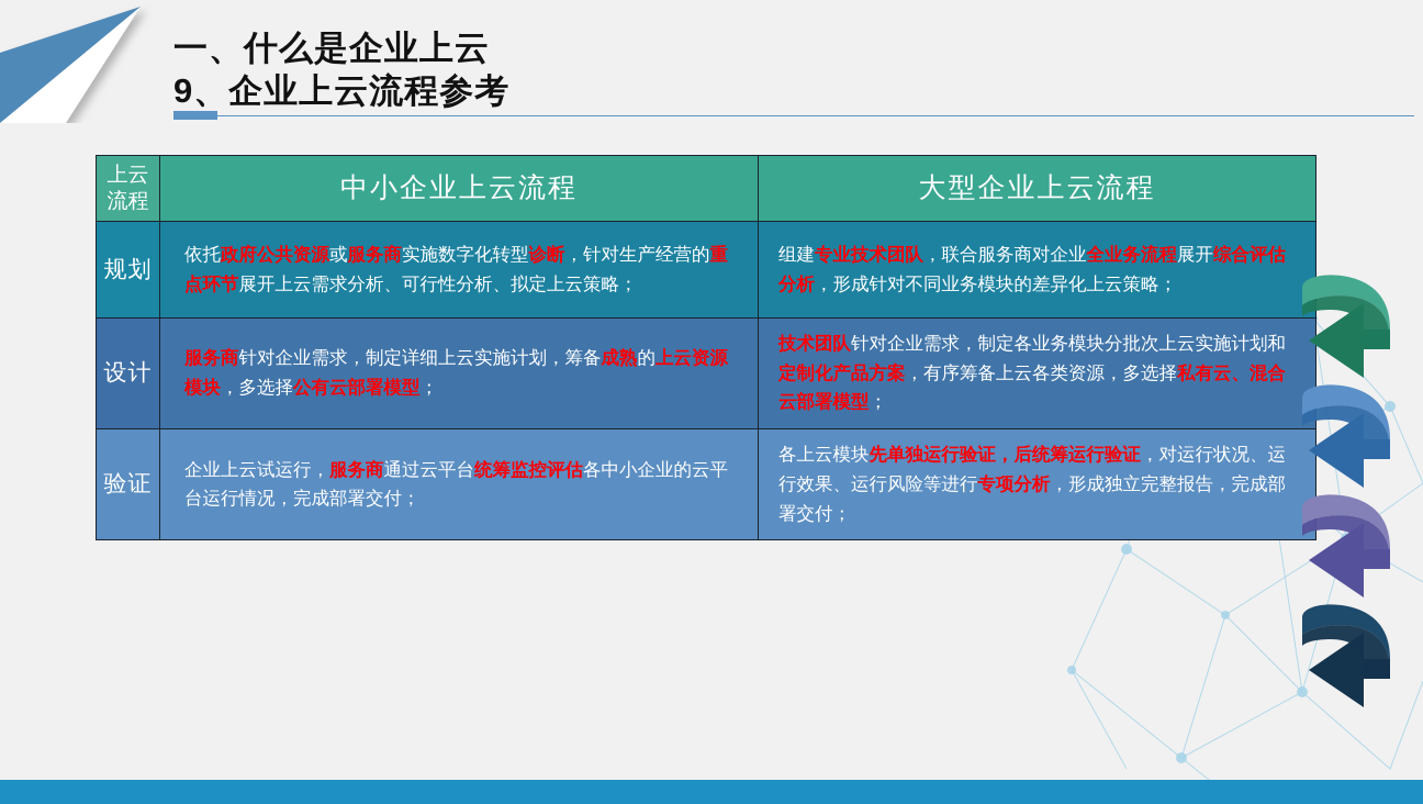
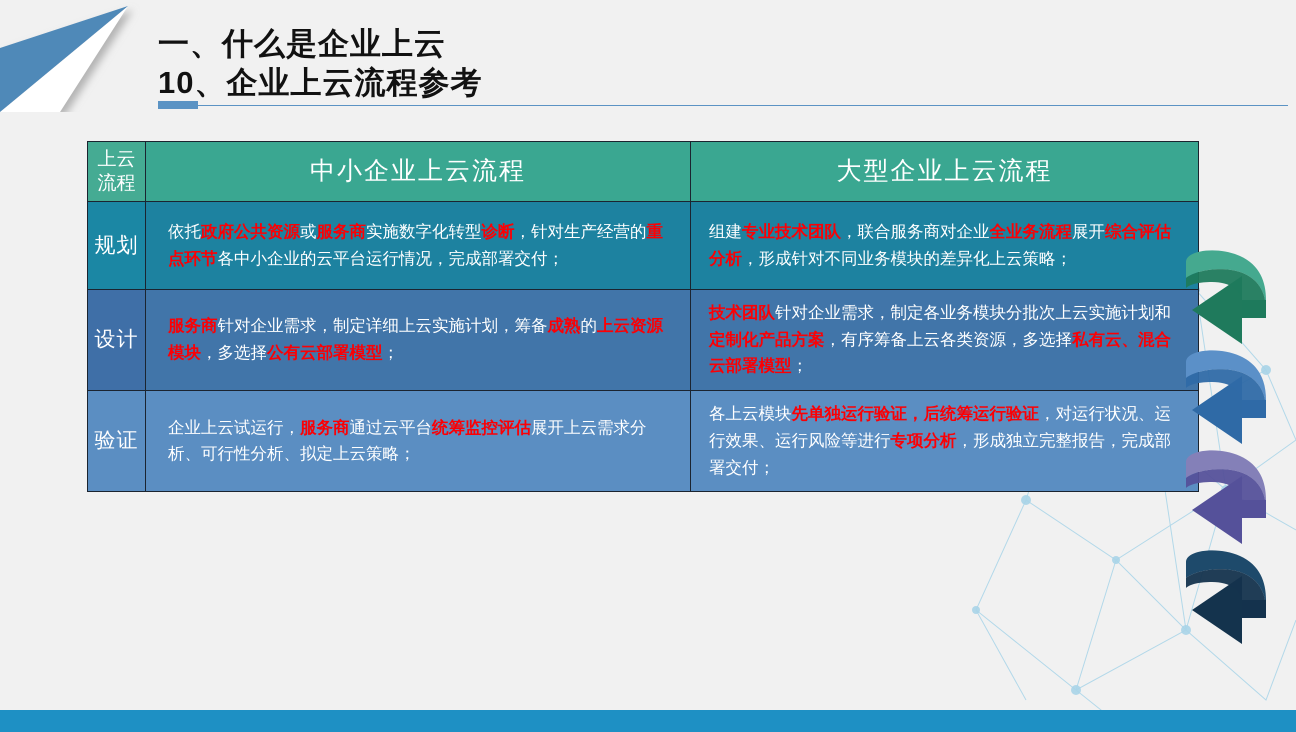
  一、什么是企业上云
- 9、企业上云流程参考
+ 10、企业上云流程参考
  上云 流程	中小企业上云流程	大型企业上云流程
- 规划	依托政府公共资源或服务商实施数字化转型诊断，针对生产经营的重点环节展开上云需求分析、可行性分析、拟定上云策略；	组建专业技术团队，联合服务商对企业全业务流程展开综合评估分析，形成针对不同业务模块的差异化上云策略；
+ 规划	依托政府公共资源或服务商实施数字化转型诊断，针对生产经营的重点环节各中小企业的云平台运行情况，完成部署交付；	组建专业技术团队，联合服务商对企业全业务流程展开综合评估分析，形成针对不同业务模块的差异化上云策略；
  设计	服务商针对企业需求，制定详细上云实施计划，筹备成熟的上云资源模块，多选择公有云部署模型；	技术团队针对企业需求，制定各业务模块分批次上云实施计划和定制化产品方案，有序筹备上云各类资源，多选择私有云、混合云部署模型；
- 验证	企业上云试运行，服务商通过云平台统筹监控评估各中小企业的云平台运行情况，完成部署交付；	各上云模块先单独运行验证，后统筹运行验证，对运行状况、运行效果、运行风险等进行专项分析，形成独立完整报告，完成部署交付；
+ 验证	企业上云试运行，服务商通过云平台统筹监控评估展开上云需求分析、可行性分析、拟定上云策略；	各上云模块先单独运行验证，后统筹运行验证，对运行状况、运行效果、运行风险等进行专项分析，形成独立完整报告，完成部署交付；
